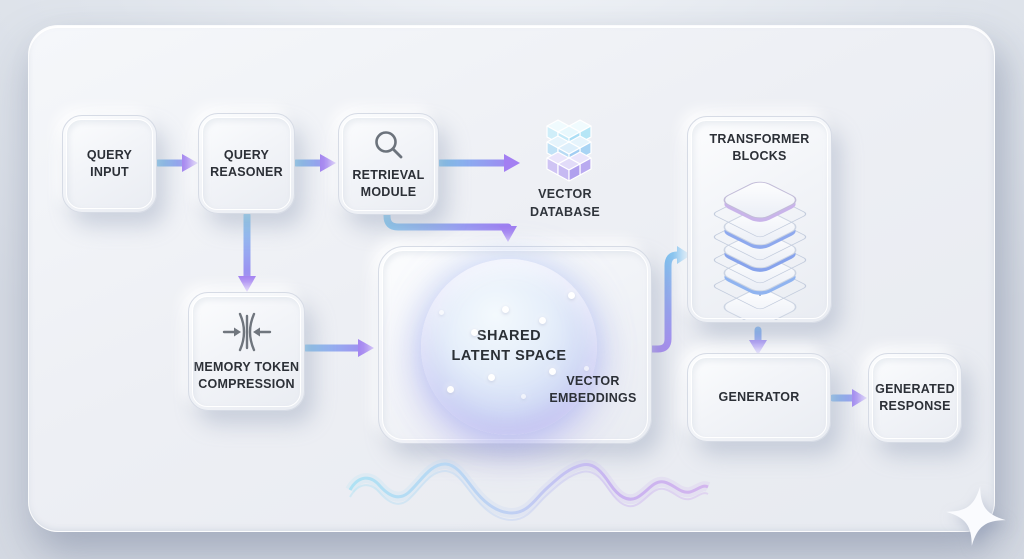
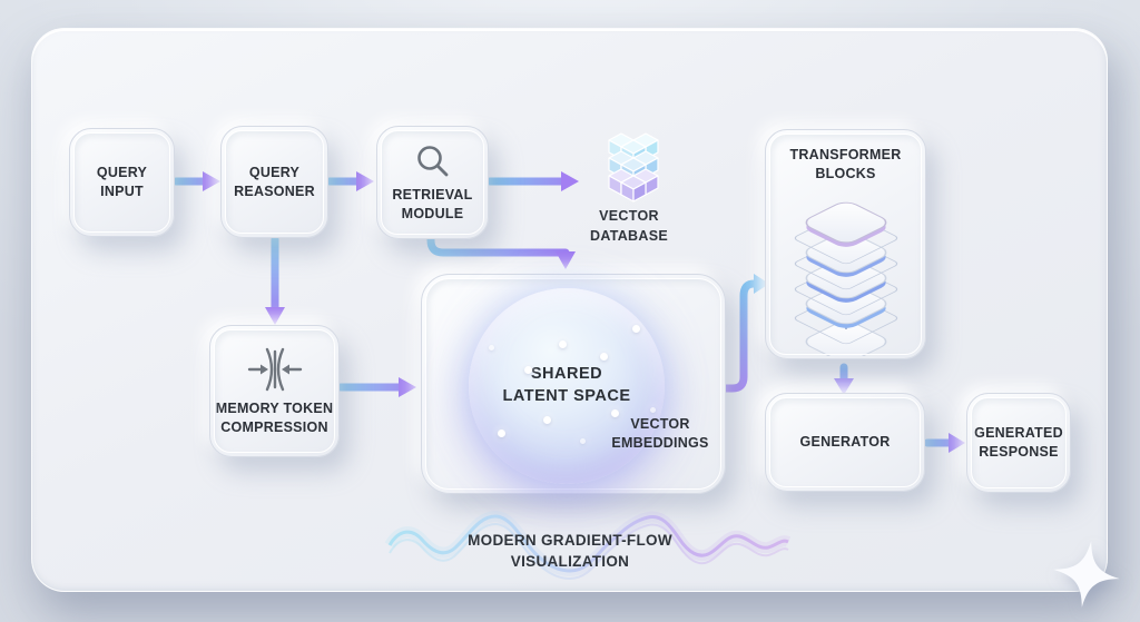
  QUERY
  INPUT
  QUERY
  REASONER
  RETRIEVAL
  MODULE
  VECTOR
  DATABASE
  TRANSFORMER
  BLOCKS
  MEMORY TOKEN
  COMPRESSION
  SHARED
  LATENT SPACE
  VECTOR
  EMBEDDINGS
  GENERATOR
  GENERATED
  RESPONSE
+ MODERN GRADIENT-FLOW
+ VISUALIZATION
